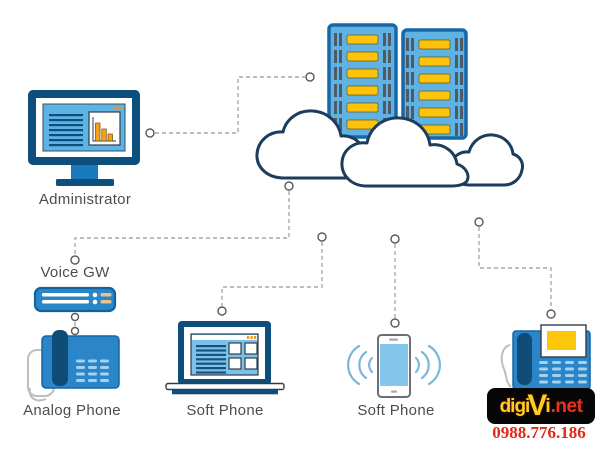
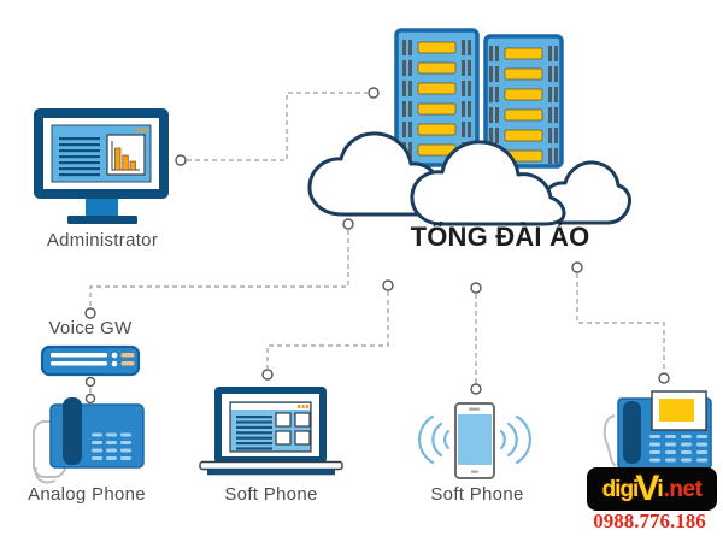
+ TỔNG ĐÀI ẢO
  Administrator
  Voice GW
  Analog Phone
  Soft Phone
  Soft Phone
  digi
  V
  i
  .net
  0988.776.186
